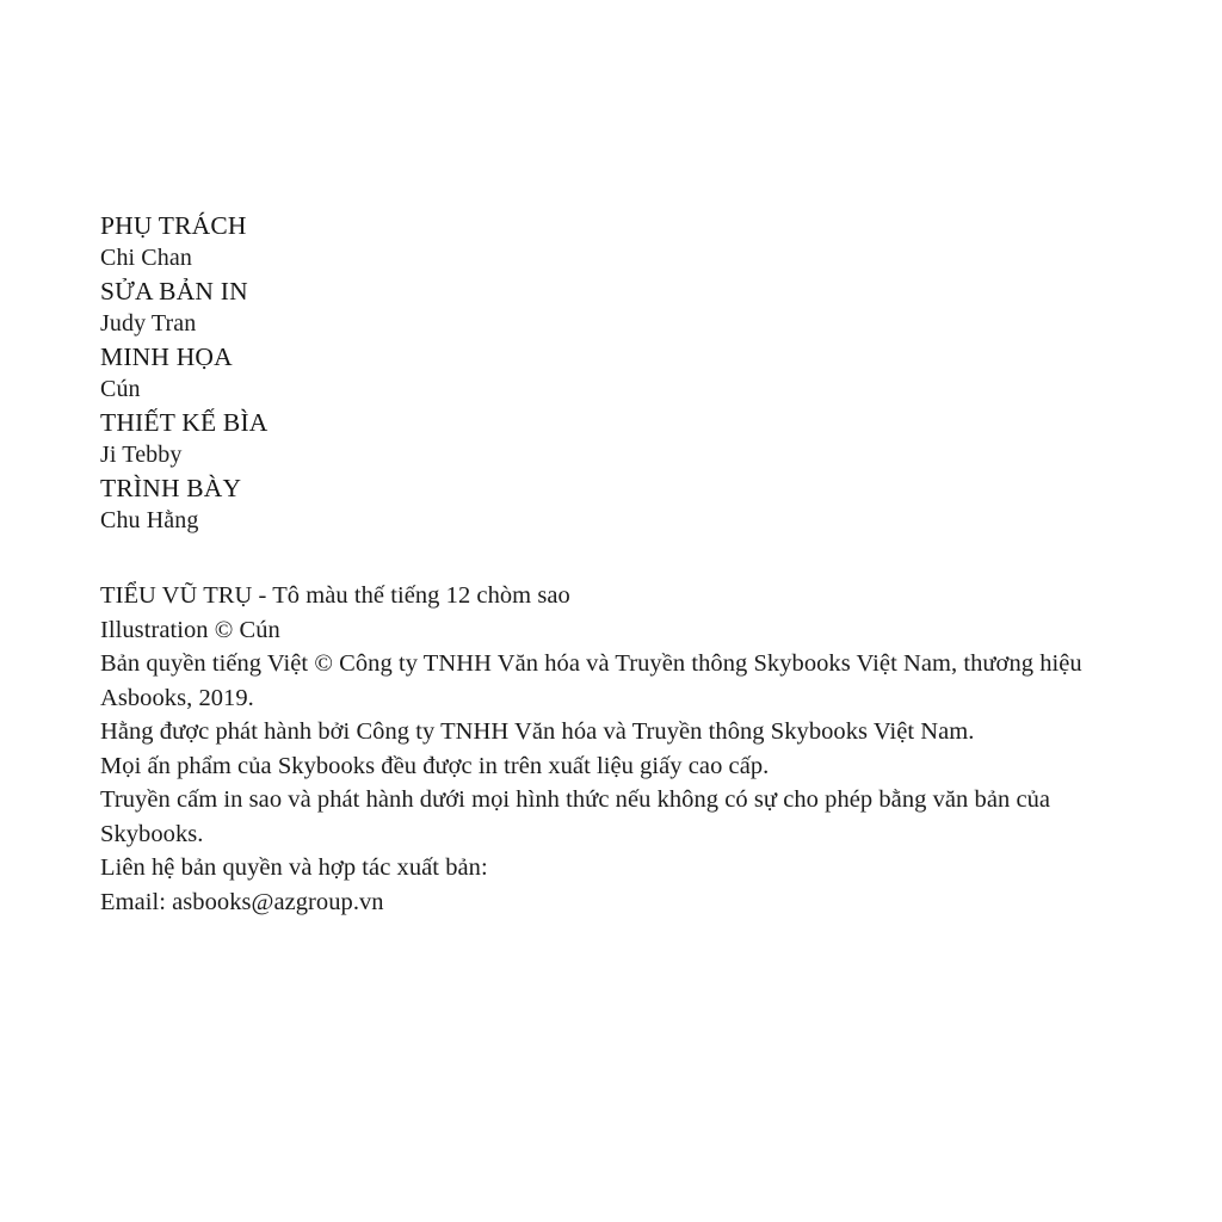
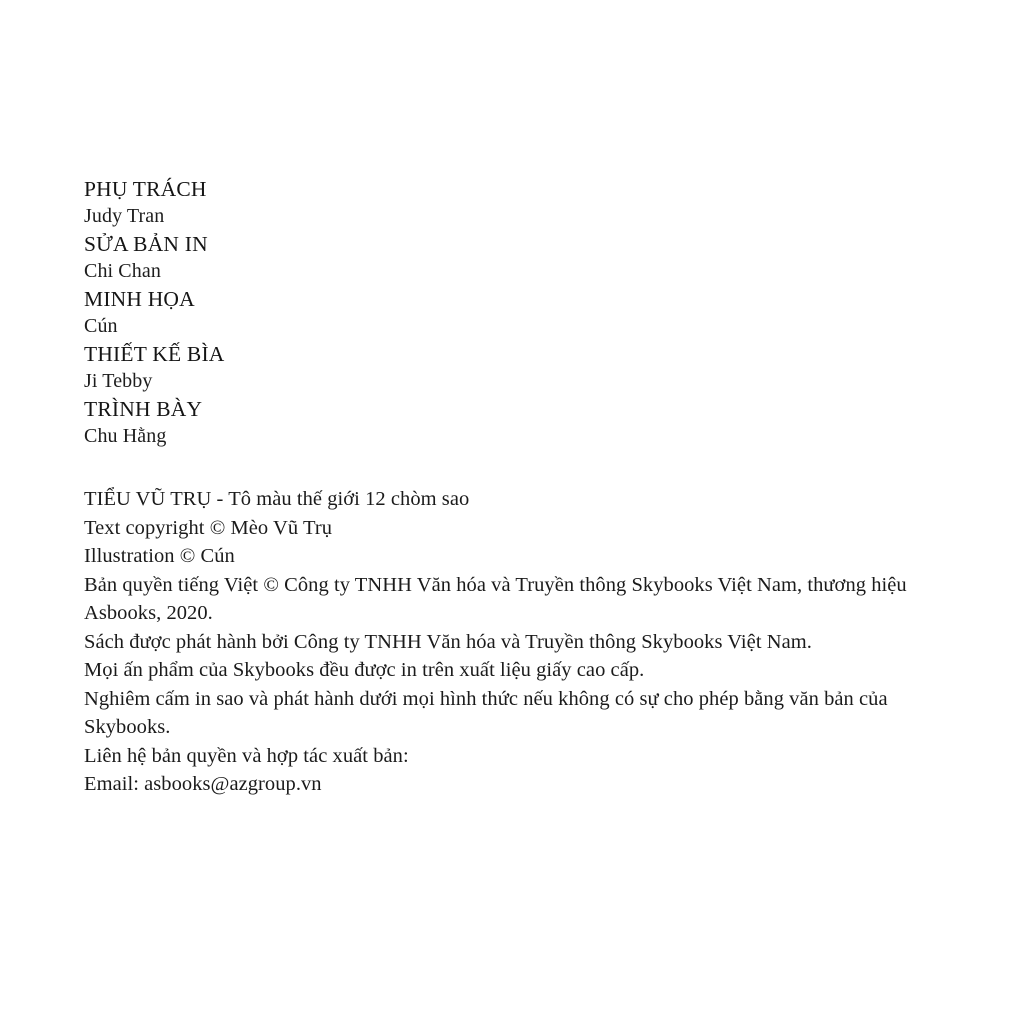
  PHỤ TRÁCH
- Chi Chan
+ Judy Tran
  SỬA BẢN IN
- Judy Tran
+ Chi Chan
  MINH HỌA
  Cún
  THIẾT KẾ BÌA
  Ji Tebby
  TRÌNH BÀY
  Chu Hằng
- TIỂU VŨ TRỤ - Tô màu thế tiếng 12 chòm sao
+ TIỂU VŨ TRỤ - Tô màu thế giới 12 chòm sao
+ Text copyright © Mèo Vũ Trụ
  Illustration © Cún
- Bản quyền tiếng Việt © Công ty TNHH Văn hóa và Truyền thông Skybooks Việt Nam, thương hiệu Asbooks, 2019.
+ Bản quyền tiếng Việt © Công ty TNHH Văn hóa và Truyền thông Skybooks Việt Nam, thương hiệu Asbooks, 2020.
- Hằng được phát hành bởi Công ty TNHH Văn hóa và Truyền thông Skybooks Việt Nam.
+ Sách được phát hành bởi Công ty TNHH Văn hóa và Truyền thông Skybooks Việt Nam.
  Mọi ấn phẩm của Skybooks đều được in trên xuất liệu giấy cao cấp.
- Truyền cấm in sao và phát hành dưới mọi hình thức nếu không có sự cho phép bằng văn bản của Skybooks.
+ Nghiêm cấm in sao và phát hành dưới mọi hình thức nếu không có sự cho phép bằng văn bản của Skybooks.
  Liên hệ bản quyền và hợp tác xuất bản:
  Email: asbooks@azgroup.vn
